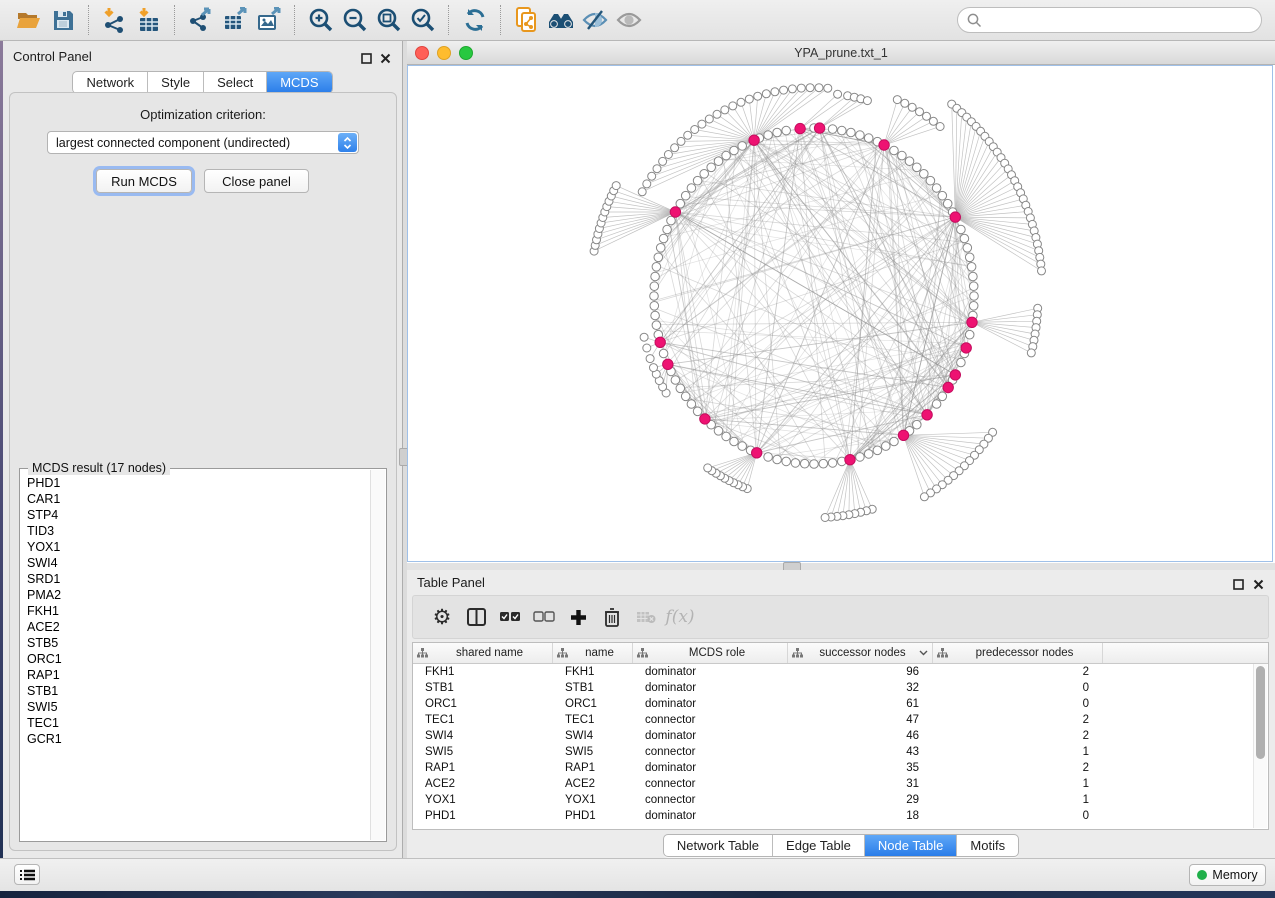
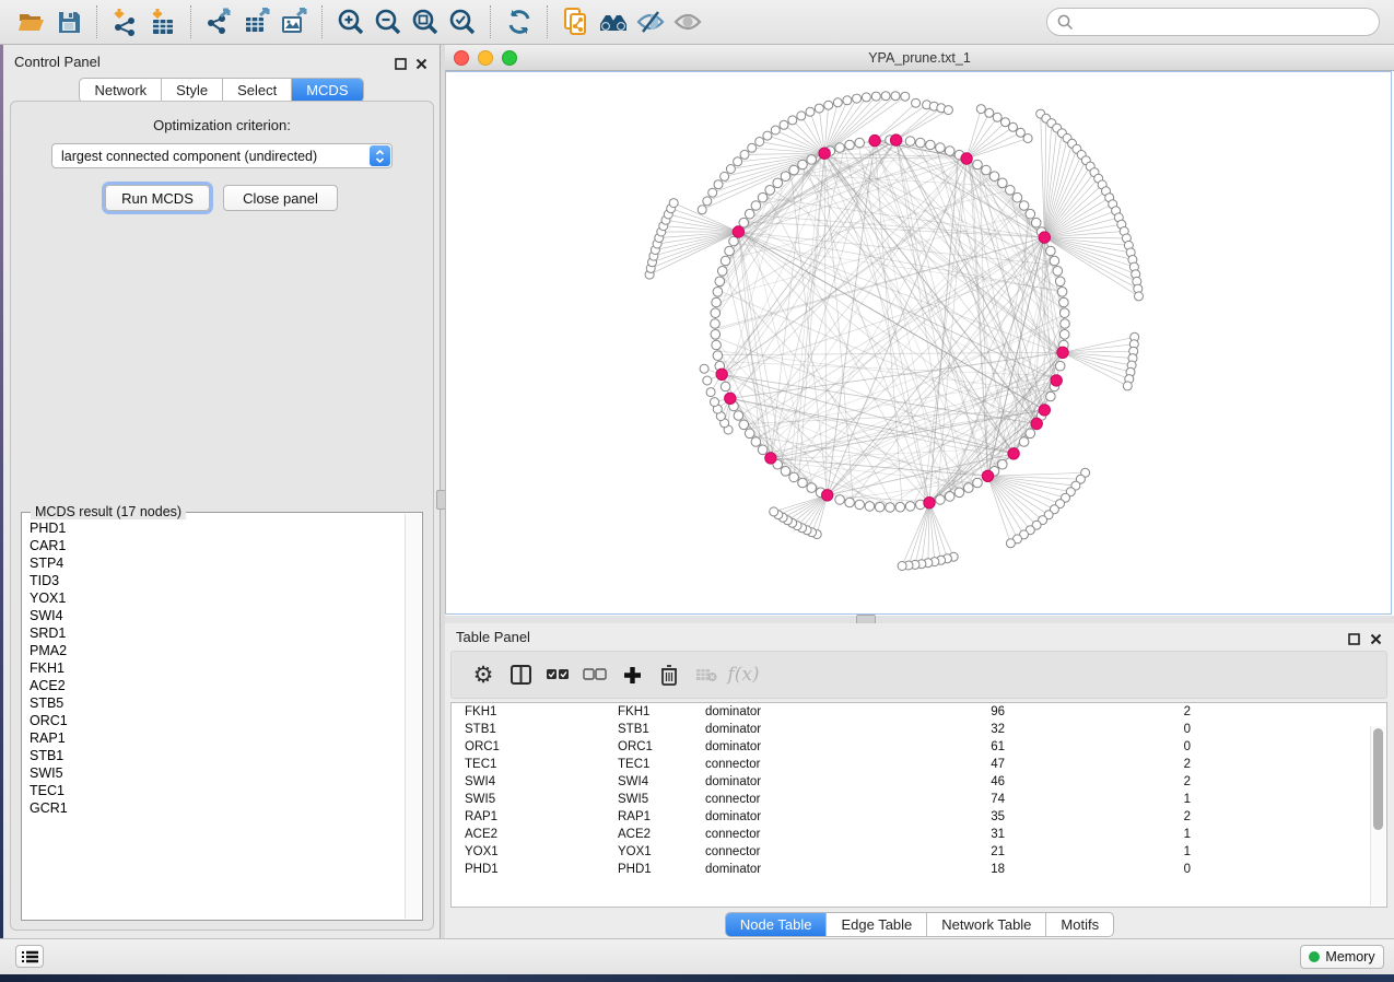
  Control Panel
  Network
  Style
  Select
  MCDS
  Optimization criterion:
  largest connected component (undirected)
  Run MCDS
  Close panel
  MCDS result (17 nodes)
  PHD1
  CAR1
  STP4
  TID3
  YOX1
  SWI4
  SRD1
  PMA2
  FKH1
  ACE2
  STB5
  ORC1
  RAP1
  STB1
  SWI5
  TEC1
  GCR1
  YPA_prune.txt_1
  Table Panel
  ⚙
  f(x)
- shared name
- name
- MCDS role
- successor nodes
- predecessor nodes
  FKH1
  FKH1
  dominator
  96
  2
  STB1
  STB1
  dominator
  32
  0
  ORC1
  ORC1
  dominator
  61
  0
  TEC1
  TEC1
  connector
  47
  2
  SWI4
  SWI4
  dominator
  46
  2
  SWI5
  SWI5
  connector
- 43
+ 74
  1
  RAP1
  RAP1
  dominator
  35
  2
  ACE2
  ACE2
  connector
  31
  1
  YOX1
  YOX1
  connector
- 29
+ 21
  1
  PHD1
  PHD1
  dominator
  18
  0
- Network Table
+ Node Table
  Edge Table
- Node Table
+ Network Table
  Motifs
  Memory
